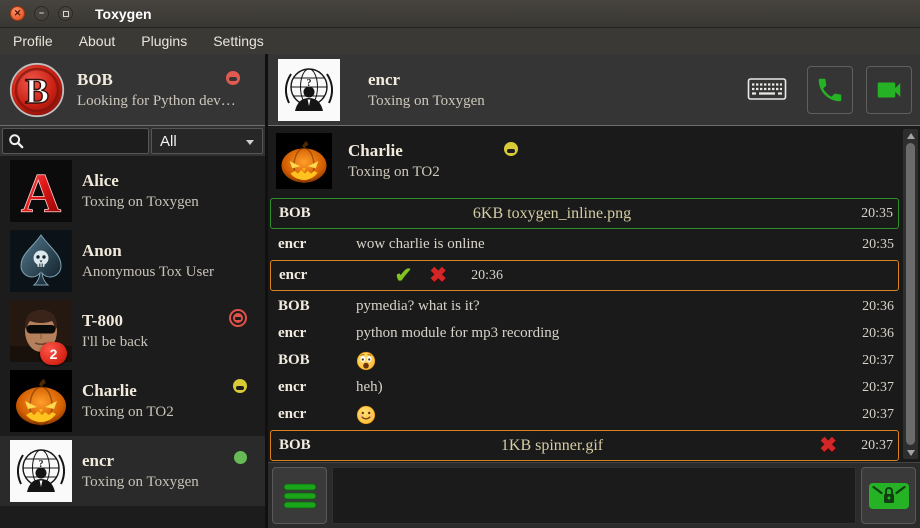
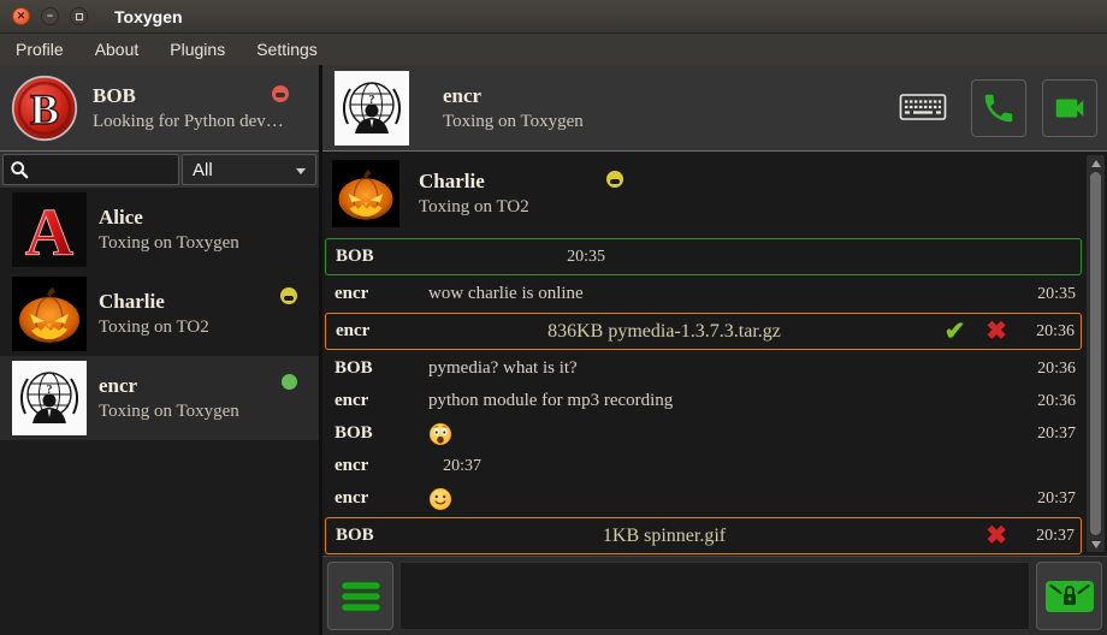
  ✕
  −
  Toxygen
  Profile
  About
  Plugins
  Settings
  BOB
  Looking for Python dev…
  All
  Alice
  Toxing on Toxygen
- Anon
- Anonymous Tox User
- T-800
- I'll be back
- 2
  Charlie
  Toxing on TO2
  encr
  Toxing on Toxygen
  encr
  Toxing on Toxygen
  Charlie
  Toxing on TO2
  BOB
- 6KB toxygen_inline.png
  20:35
  encr
  wow charlie is online
  20:35
  encr
+ 836KB pymedia-1.3.7.3.tar.gz
  ✔
  ✖
  20:36
  BOB
  pymedia? what is it?
  20:36
  encr
  python module for mp3 recording
  20:36
  BOB
  20:37
  encr
- heh)
  20:37
  encr
  20:37
  BOB
  1KB spinner.gif
  ✖
  20:37
